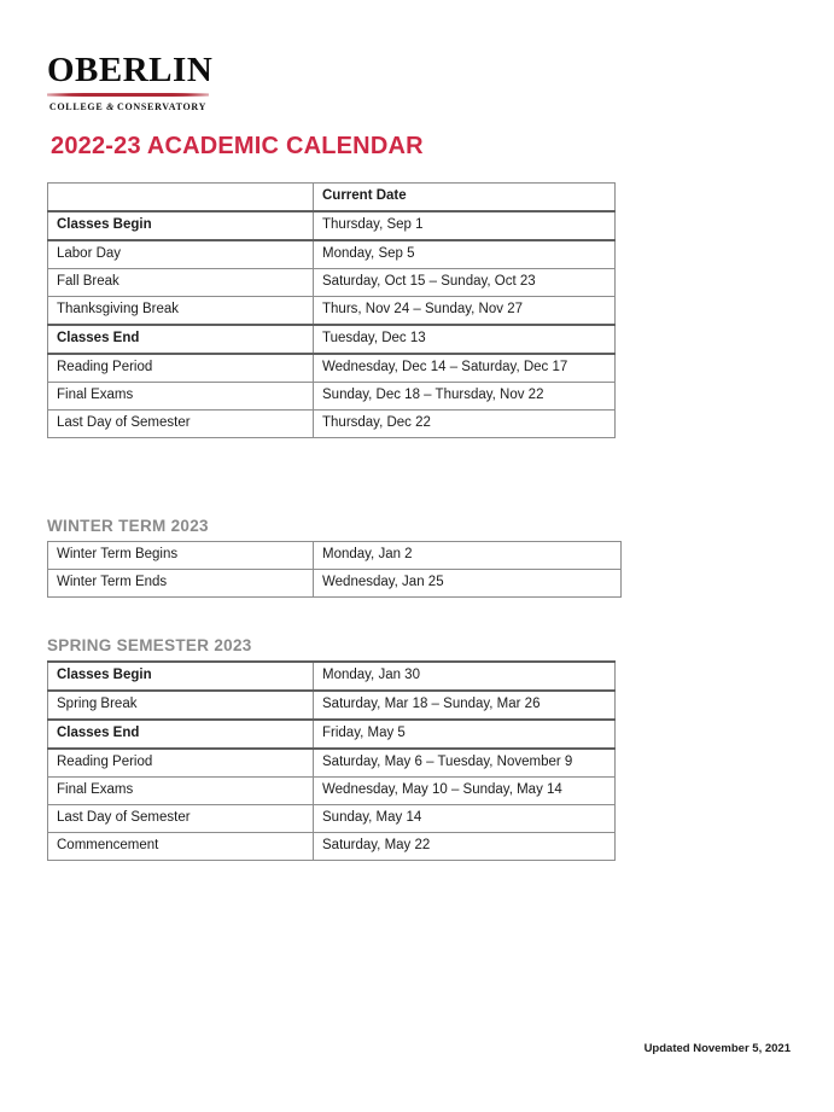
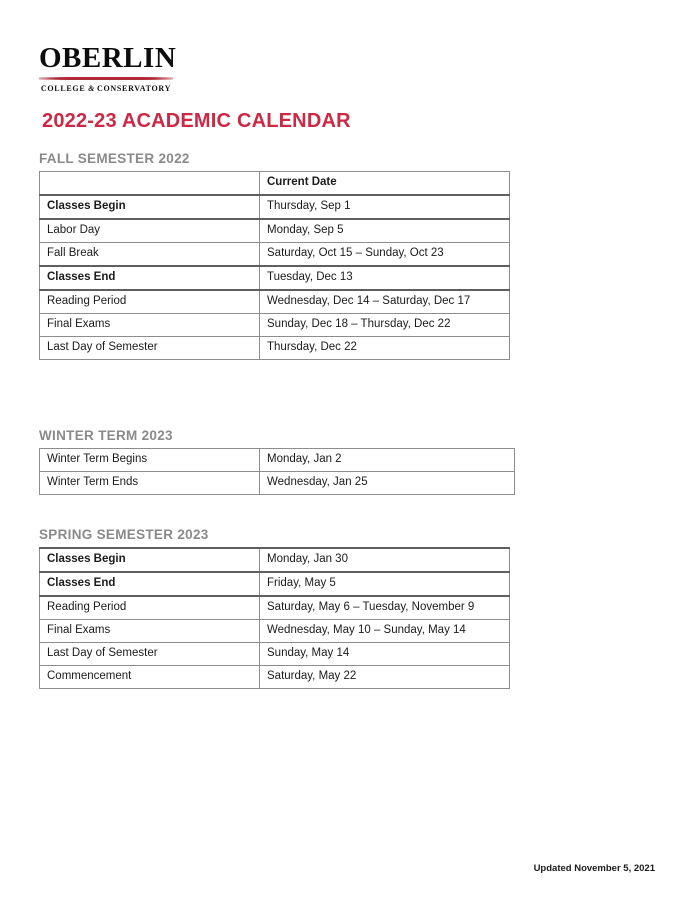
  OBERLIN
  COLLEGE & CONSERVATORY
  2022-23 ACADEMIC CALENDAR
+ FALL SEMESTER 2022
  	Current Date
  Classes Begin	Thursday, Sep 1
  Labor Day	Monday, Sep 5
  Fall Break	Saturday, Oct 15 – Sunday, Oct 23
- Thanksgiving Break	Thurs, Nov 24 – Sunday, Nov 27
  Classes End	Tuesday, Dec 13
  Reading Period	Wednesday, Dec 14 – Saturday, Dec 17
- Final Exams	Sunday, Dec 18 – Thursday, Nov 22
+ Final Exams	Sunday, Dec 18 – Thursday, Dec 22
  Last Day of Semester	Thursday, Dec 22
  WINTER TERM 2023
  Winter Term Begins	Monday, Jan 2
  Winter Term Ends	Wednesday, Jan 25
  SPRING SEMESTER 2023
  Classes Begin	Monday, Jan 30
- Spring Break	Saturday, Mar 18 – Sunday, Mar 26
  Classes End	Friday, May 5
  Reading Period	Saturday, May 6 – Tuesday, November 9
  Final Exams	Wednesday, May 10 – Sunday, May 14
  Last Day of Semester	Sunday, May 14
  Commencement	Saturday, May 22
  Updated November 5, 2021
